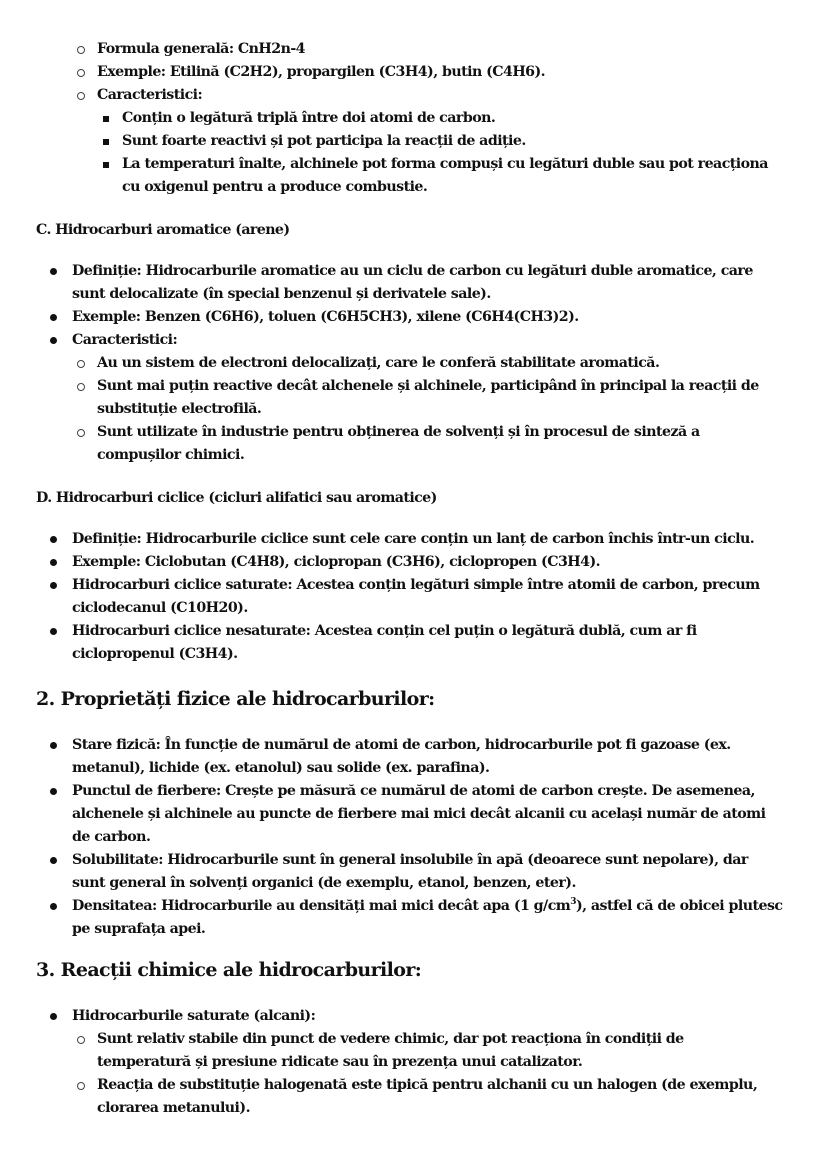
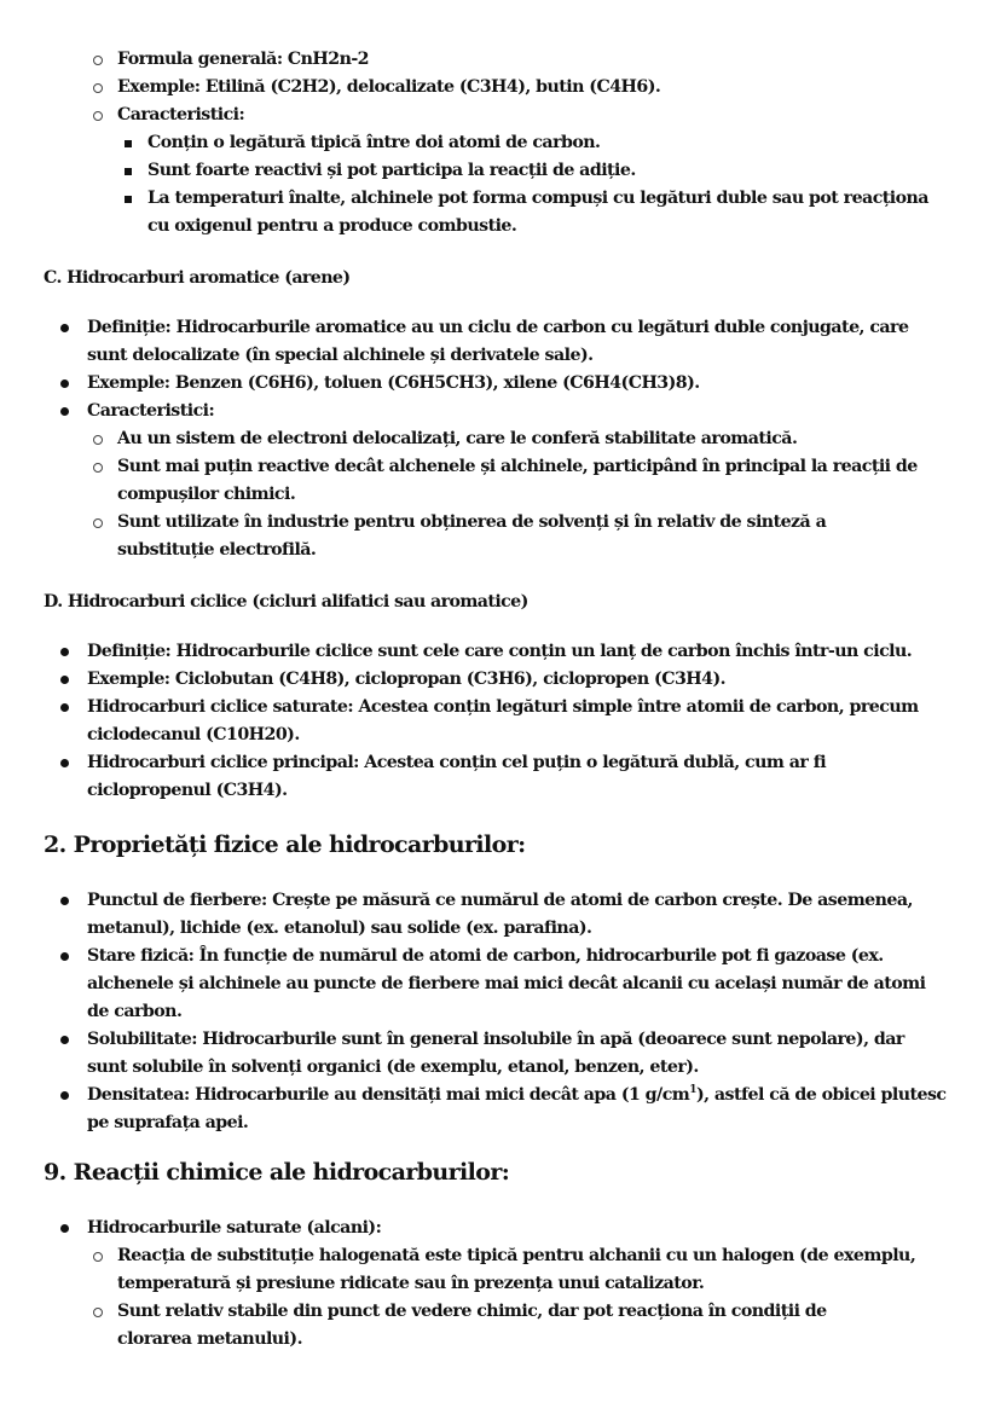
- Formula generală: CnH2n-4
+ Formula generală: CnH2n-2
- Exemple: Etilină (C2H2), propargilen (C3H4), butin (C4H6).
+ Exemple: Etilină (C2H2), delocalizate (C3H4), butin (C4H6).
  Caracteristici:
- Conțin o legătură triplă între doi atomi de carbon.
+ Conțin o legătură tipică între doi atomi de carbon.
  Sunt foarte reactivi și pot participa la reacții de adiție.
  La temperaturi înalte, alchinele pot forma compuși cu legături duble sau pot reacționa
  cu oxigenul pentru a produce combustie.
  C. Hidrocarburi aromatice (arene)
- Definiție: Hidrocarburile aromatice au un ciclu de carbon cu legături duble aromatice, care
+ Definiție: Hidrocarburile aromatice au un ciclu de carbon cu legături duble conjugate, care
- sunt delocalizate (în special benzenul și derivatele sale).
+ sunt delocalizate (în special alchinele și derivatele sale).
- Exemple: Benzen (C6H6), toluen (C6H5CH3), xilene (C6H4(CH3)2).
+ Exemple: Benzen (C6H6), toluen (C6H5CH3), xilene (C6H4(CH3)8).
  Caracteristici:
  Au un sistem de electroni delocalizați, care le conferă stabilitate aromatică.
  Sunt mai puțin reactive decât alchenele și alchinele, participând în principal la reacții de
- substituție electrofilă.
+ compușilor chimici.
- Sunt utilizate în industrie pentru obținerea de solvenți și în procesul de sinteză a
+ Sunt utilizate în industrie pentru obținerea de solvenți și în relativ de sinteză a
- compușilor chimici.
+ substituție electrofilă.
  D. Hidrocarburi ciclice (cicluri alifatici sau aromatice)
  Definiție: Hidrocarburile ciclice sunt cele care conțin un lanț de carbon închis într-un ciclu.
  Exemple: Ciclobutan (C4H8), ciclopropan (C3H6), ciclopropen (C3H4).
  Hidrocarburi ciclice saturate: Acestea conțin legături simple între atomii de carbon, precum
  ciclodecanul (C10H20).
- Hidrocarburi ciclice nesaturate: Acestea conțin cel puțin o legătură dublă, cum ar fi
+ Hidrocarburi ciclice principal: Acestea conțin cel puțin o legătură dublă, cum ar fi
  ciclopropenul (C3H4).
  2. Proprietăți fizice ale hidrocarburilor:
- Stare fizică: În funcție de numărul de atomi de carbon, hidrocarburile pot fi gazoase (ex.
+ Punctul de fierbere: Crește pe măsură ce numărul de atomi de carbon crește. De asemenea,
  metanul), lichide (ex. etanolul) sau solide (ex. parafina).
- Punctul de fierbere: Crește pe măsură ce numărul de atomi de carbon crește. De asemenea,
+ Stare fizică: În funcție de numărul de atomi de carbon, hidrocarburile pot fi gazoase (ex.
  alchenele și alchinele au puncte de fierbere mai mici decât alcanii cu același număr de atomi
  de carbon.
  Solubilitate: Hidrocarburile sunt în general insolubile în apă (deoarece sunt nepolare), dar
- sunt general în solvenți organici (de exemplu, etanol, benzen, eter).
+ sunt solubile în solvenți organici (de exemplu, etanol, benzen, eter).
- Densitatea: Hidrocarburile au densități mai mici decât apa (1 g/cm3), astfel că de obicei plutesc
+ Densitatea: Hidrocarburile au densități mai mici decât apa (1 g/cm1), astfel că de obicei plutesc
  pe suprafața apei.
- 3. Reacții chimice ale hidrocarburilor:
+ 9. Reacții chimice ale hidrocarburilor:
  Hidrocarburile saturate (alcani):
- Sunt relativ stabile din punct de vedere chimic, dar pot reacționa în condiții de
+ Reacția de substituție halogenată este tipică pentru alchanii cu un halogen (de exemplu,
  temperatură și presiune ridicate sau în prezența unui catalizator.
- Reacția de substituție halogenată este tipică pentru alchanii cu un halogen (de exemplu,
+ Sunt relativ stabile din punct de vedere chimic, dar pot reacționa în condiții de
  clorarea metanului).
